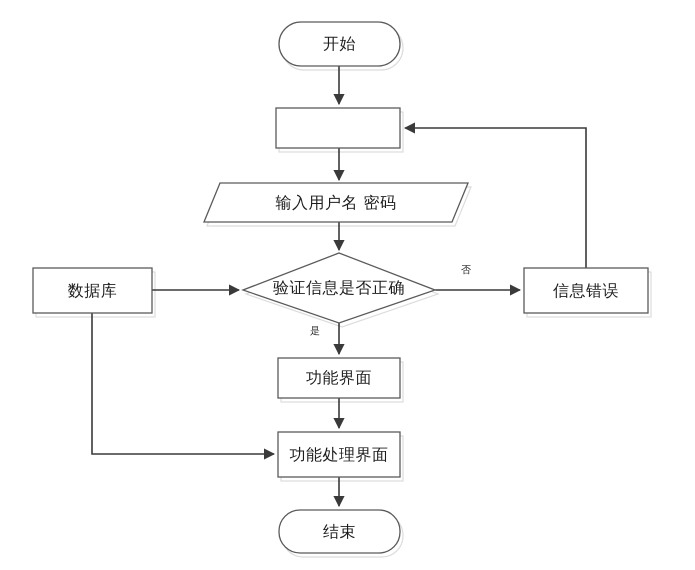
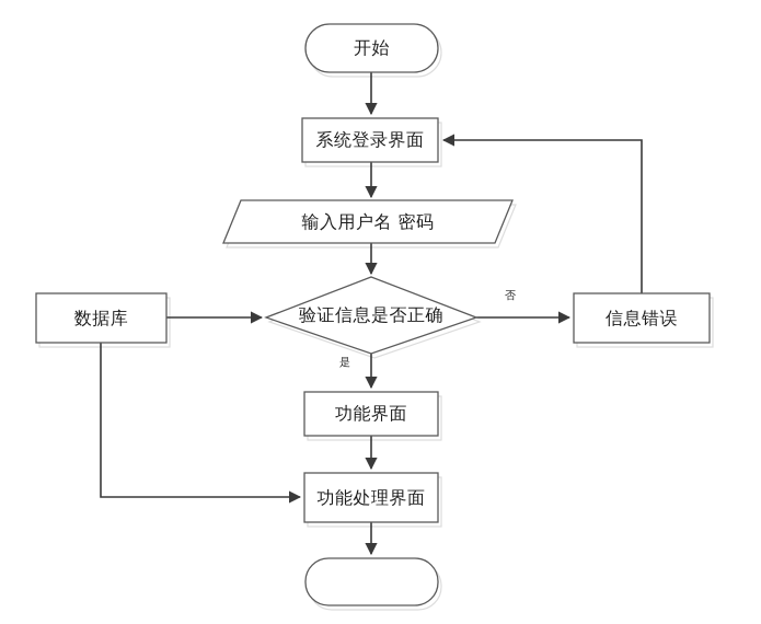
  开始
+ 系统登录界面
  输入用户名 密码
  验证信息是否正确
  数据库
  信息错误
  功能界面
  功能处理界面
- 结束
  否
  是
